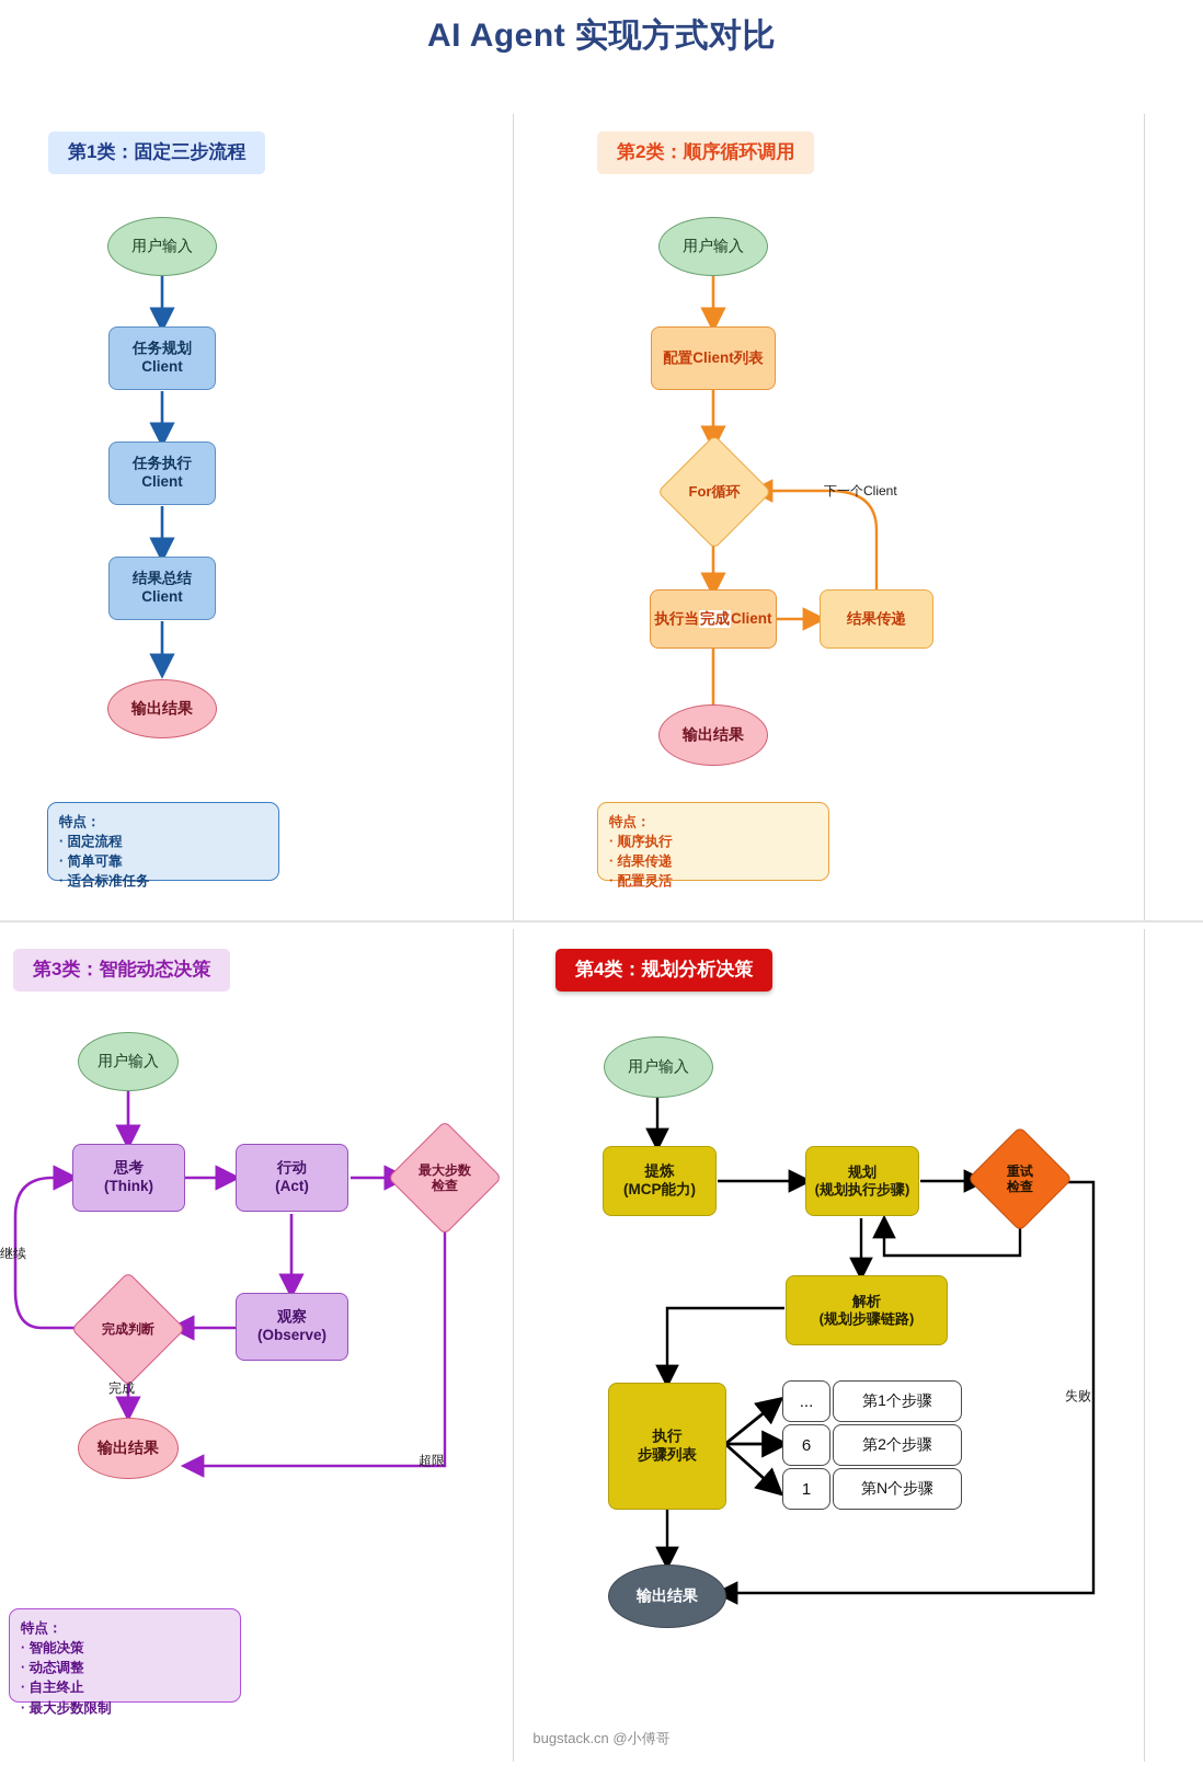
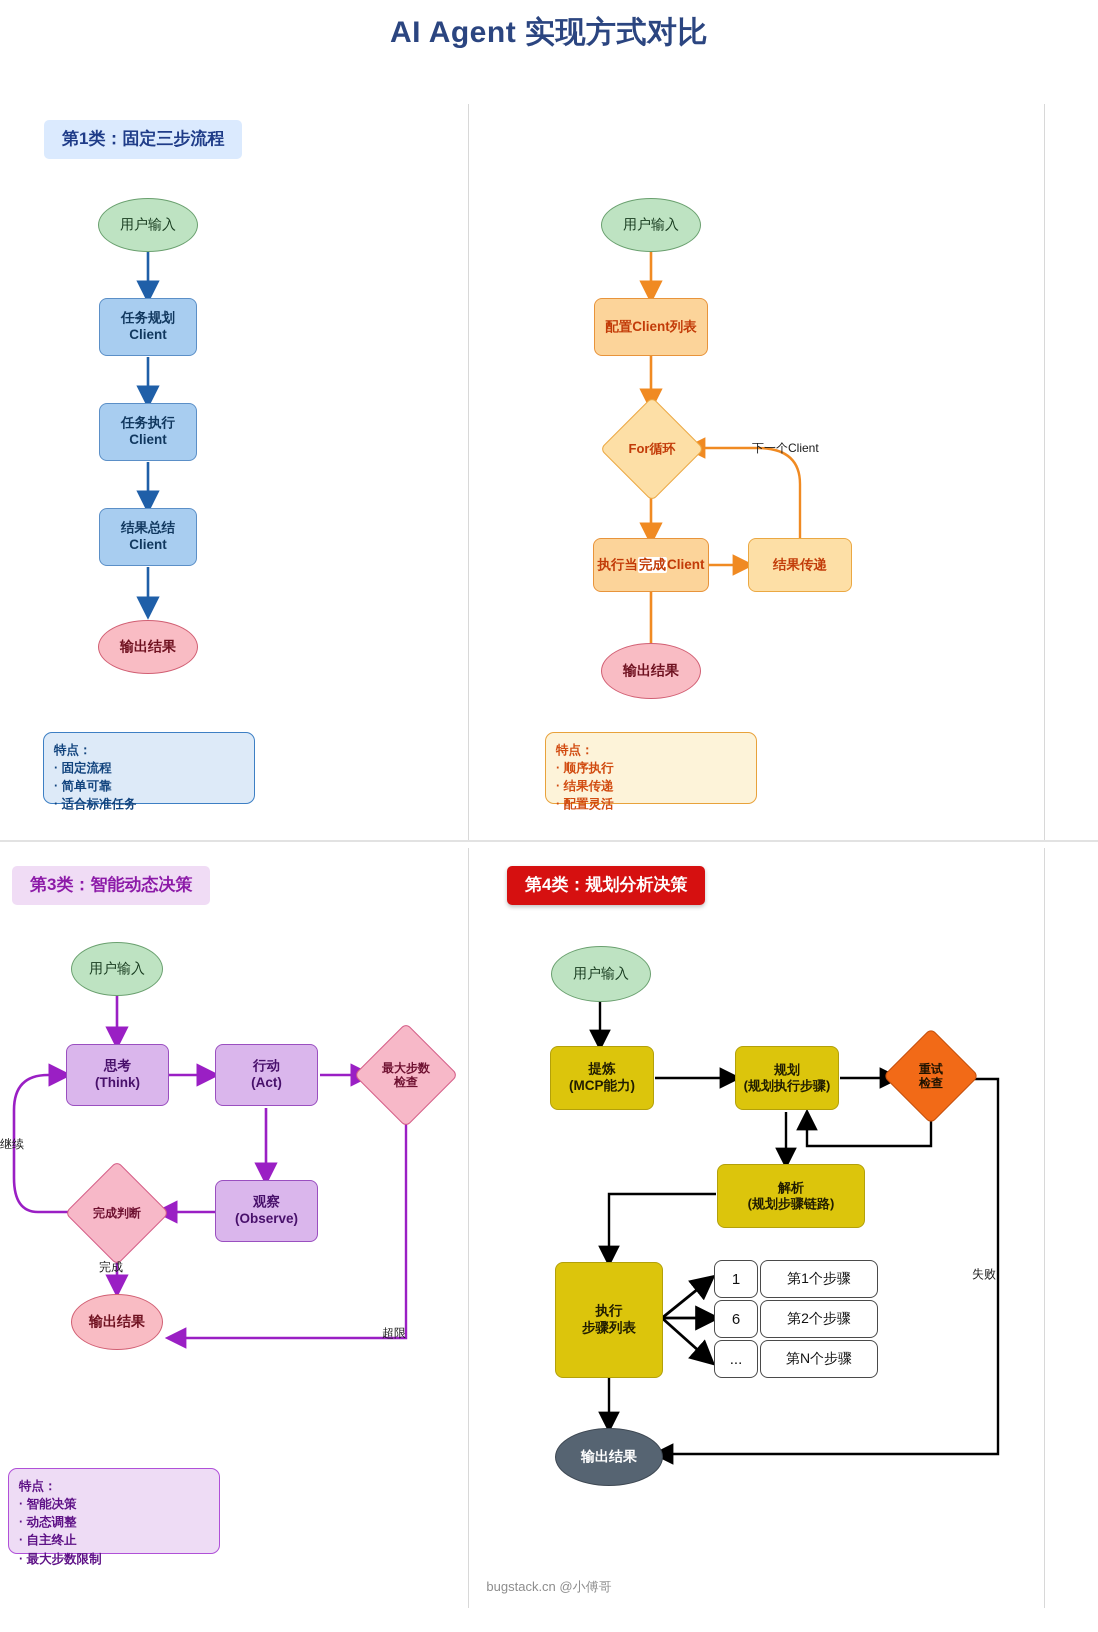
  AI Agent 实现方式对比
  第1类：固定三步流程
  用户输入
  任务规划
  Client
  任务执行
  Client
  结果总结
  Client
  输出结果
  特点：
  · 固定流程
  · 简单可靠
  · 适合标准任务
- 第2类：顺序循环调用
  用户输入
  配置Client列表
  For循环
  执行当
  完成
  Client
  结果传递
  输出结果
  下一个Client
  特点：
  · 顺序执行
  · 结果传递
  · 配置灵活
  第3类：智能动态决策
  用户输入
  思考
  (Think)
  行动
  (Act)
  最大步数
  检查
  观察
  (Observe)
  完成判断
  输出结果
  继续
  完成
  超限
  特点：
  · 智能决策
  · 动态调整
  · 自主终止
  · 最大步数限制
  第4类：规划分析决策
  用户输入
  提炼
  (MCP能力)
  规划
  (规划执行步骤)
  重试
  检查
  解析
  (规划步骤链路)
  执行
  步骤列表
- ...
+ 1
  第1个步骤
  6
  第2个步骤
- 1
+ ...
  第N个步骤
  输出结果
  失败
  bugstack.cn @小傅哥
